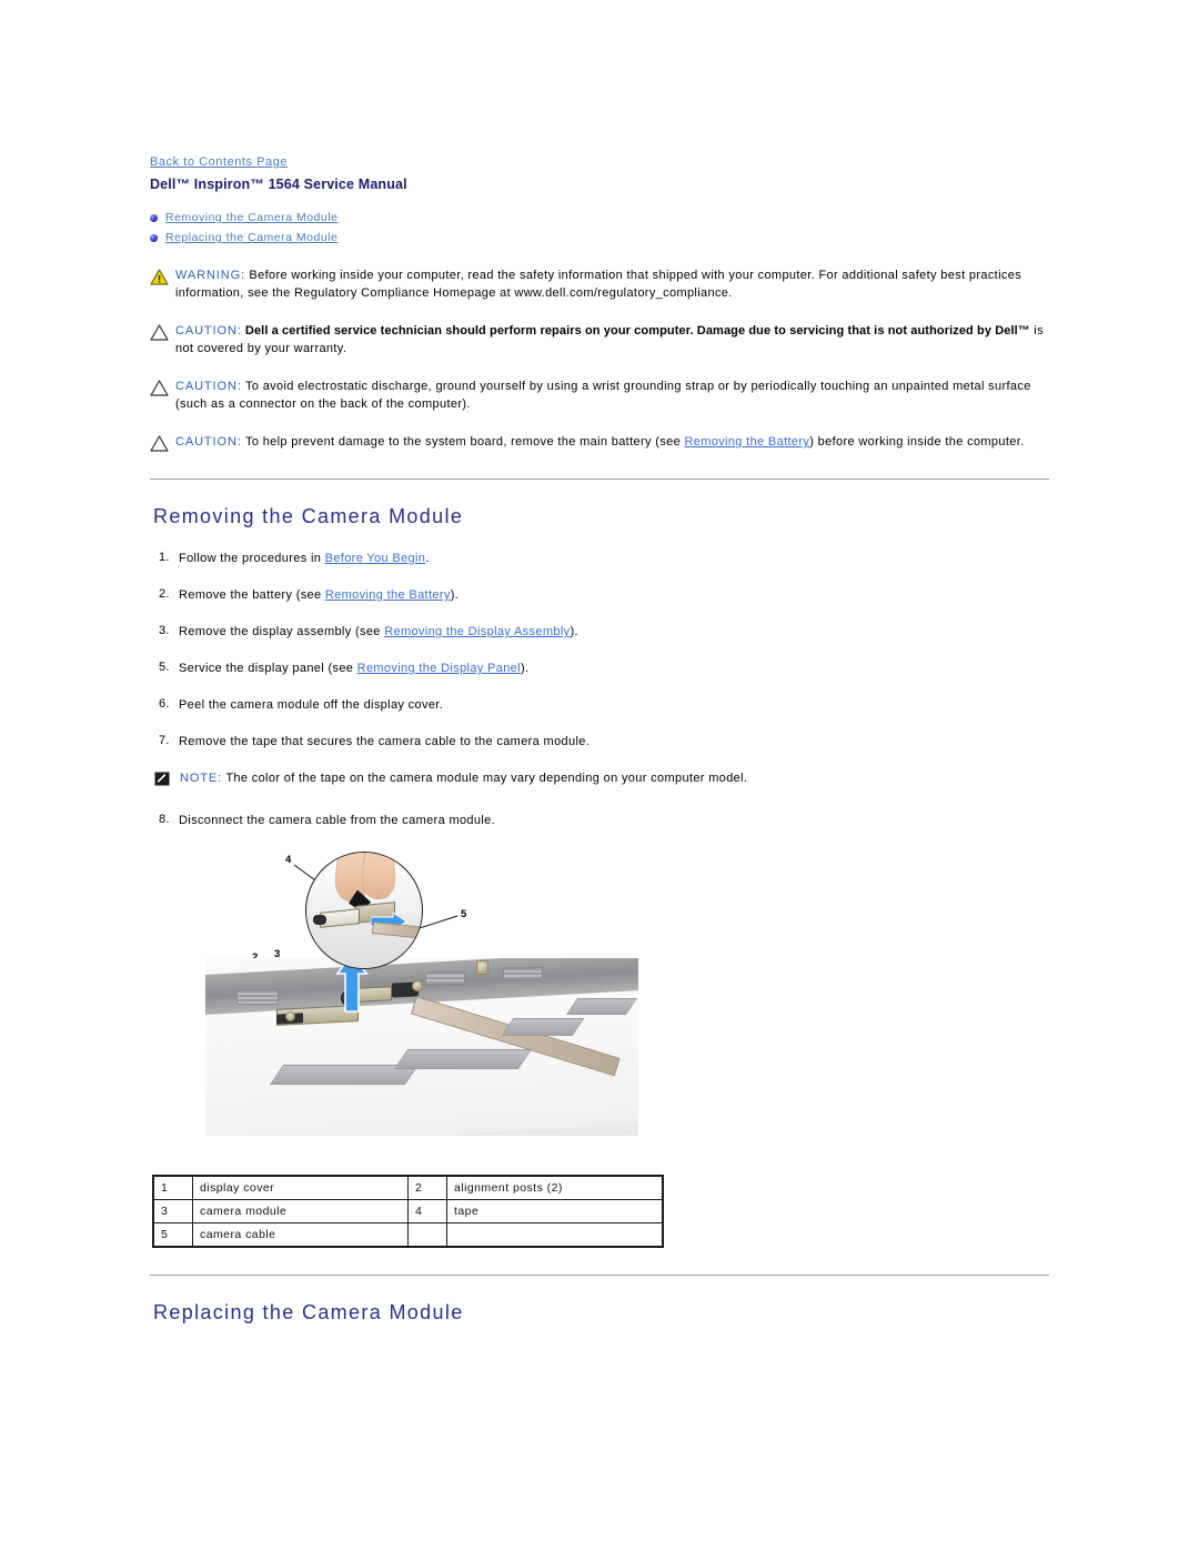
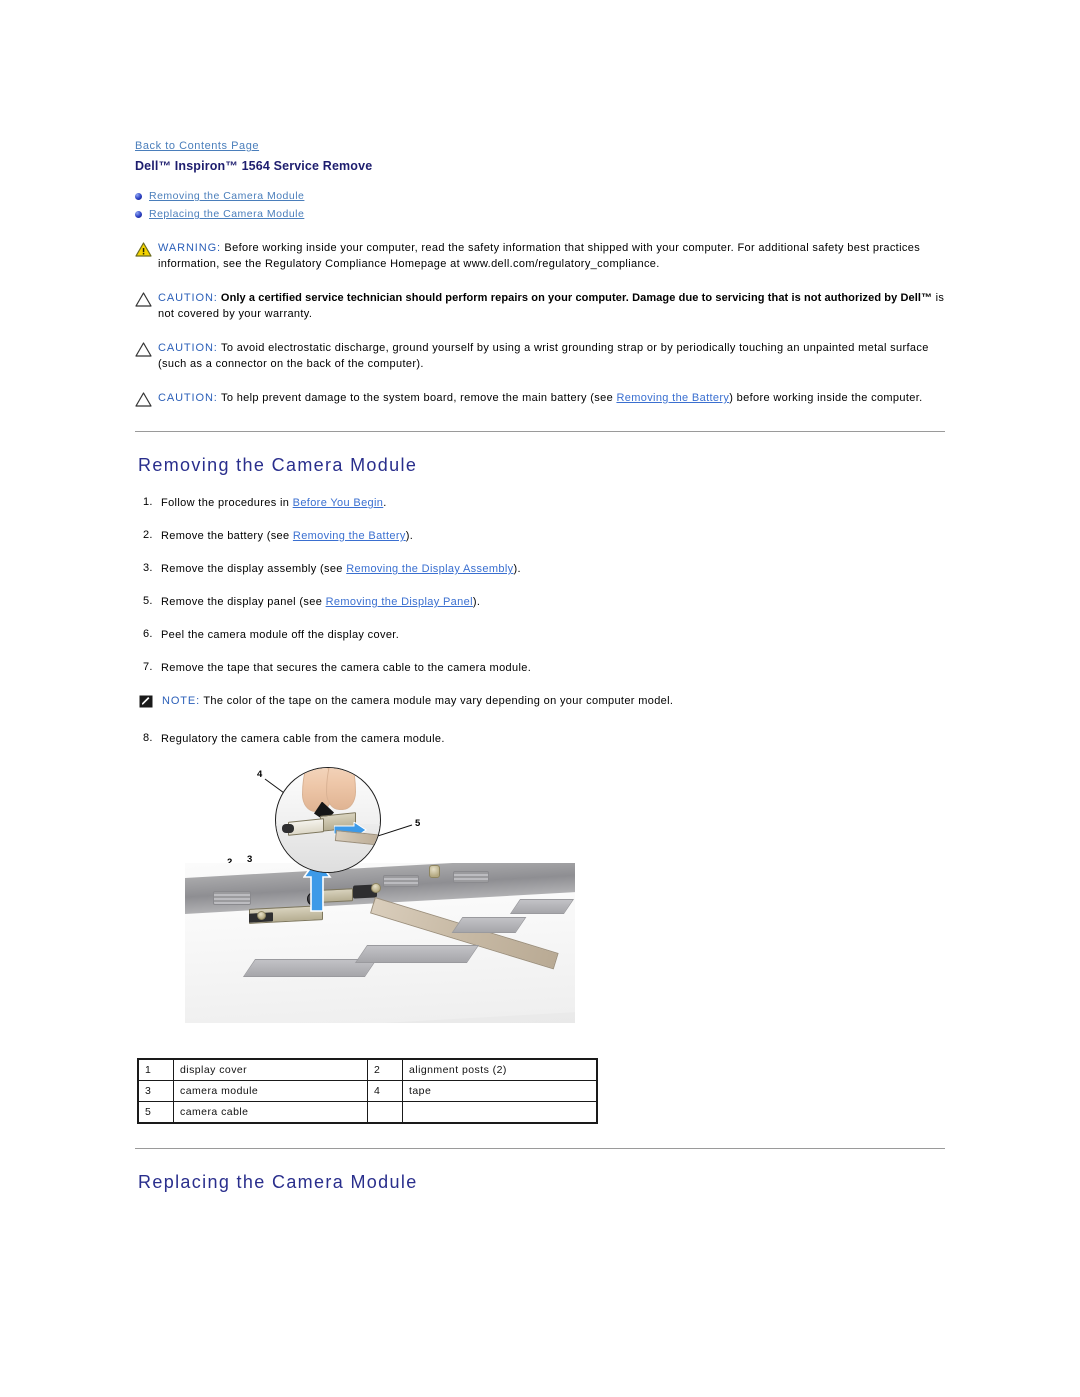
  Back to Contents Page
- Dell™ Inspiron™ 1564 Service Manual
+ Dell™ Inspiron™ 1564 Service Remove
  Removing the Camera Module
  Replacing the Camera Module
  WARNING: Before working inside your computer, read the safety information that shipped with your computer. For additional safety best practices information, see the Regulatory Compliance Homepage at www.dell.com/regulatory_compliance.
- CAUTION: Dell a certified service technician should perform repairs on your computer. Damage due to servicing that is not authorized by Dell™ is not covered by your warranty.
+ CAUTION: Only a certified service technician should perform repairs on your computer. Damage due to servicing that is not authorized by Dell™ is not covered by your warranty.
  CAUTION: To avoid electrostatic discharge, ground yourself by using a wrist grounding strap or by periodically touching an unpainted metal surface (such as a connector on the back of the computer).
  CAUTION: To help prevent damage to the system board, remove the main battery (see Removing the Battery) before working inside the computer.
  Removing the Camera Module
  1.
  Follow the procedures in Before You Begin.
  2.
  Remove the battery (see Removing the Battery).
  3.
  Remove the display assembly (see Removing the Display Assembly).
  5.
- Service the display panel (see Removing the Display Panel).
+ Remove the display panel (see Removing the Display Panel).
  6.
  Peel the camera module off the display cover.
  7.
  Remove the tape that secures the camera cable to the camera module.
  NOTE: The color of the tape on the camera module may vary depending on your computer model.
  8.
- Disconnect the camera cable from the camera module.
+ Regulatory the camera cable from the camera module.
  4
  5
  3
  1	display cover	2	alignment posts (2)
  3	camera module	4	tape
  5	camera cable
  Replacing the Camera Module
